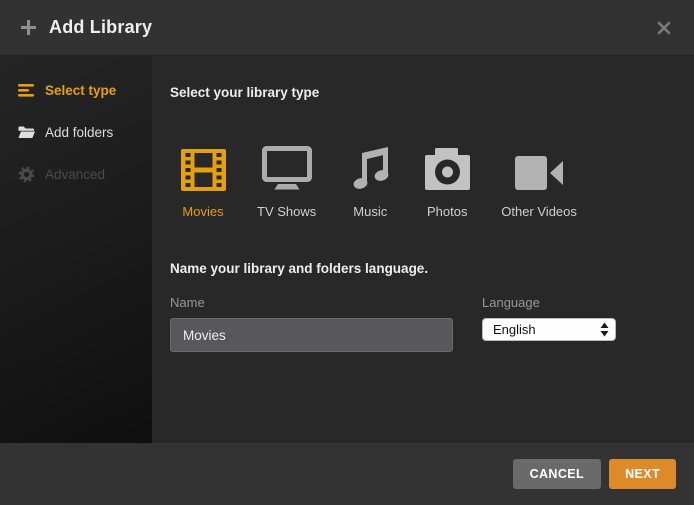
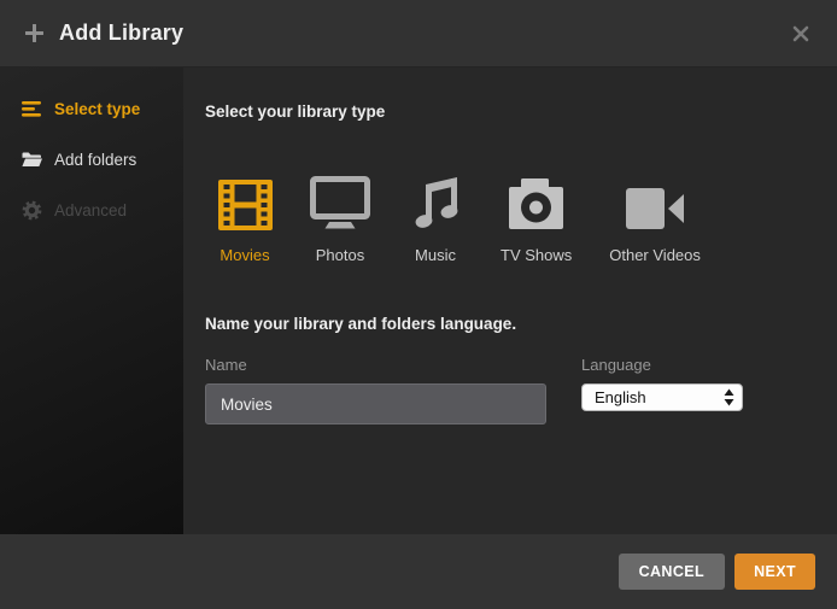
  Add Library
  Select type
  Add folders
  Advanced
  Select your library type
  Movies
- TV Shows
+ Photos
  Music
- Photos
+ TV Shows
  Other Videos
  Name your library and folders language.
  Name
  Movies
  Language
  English
  CANCEL
  NEXT
